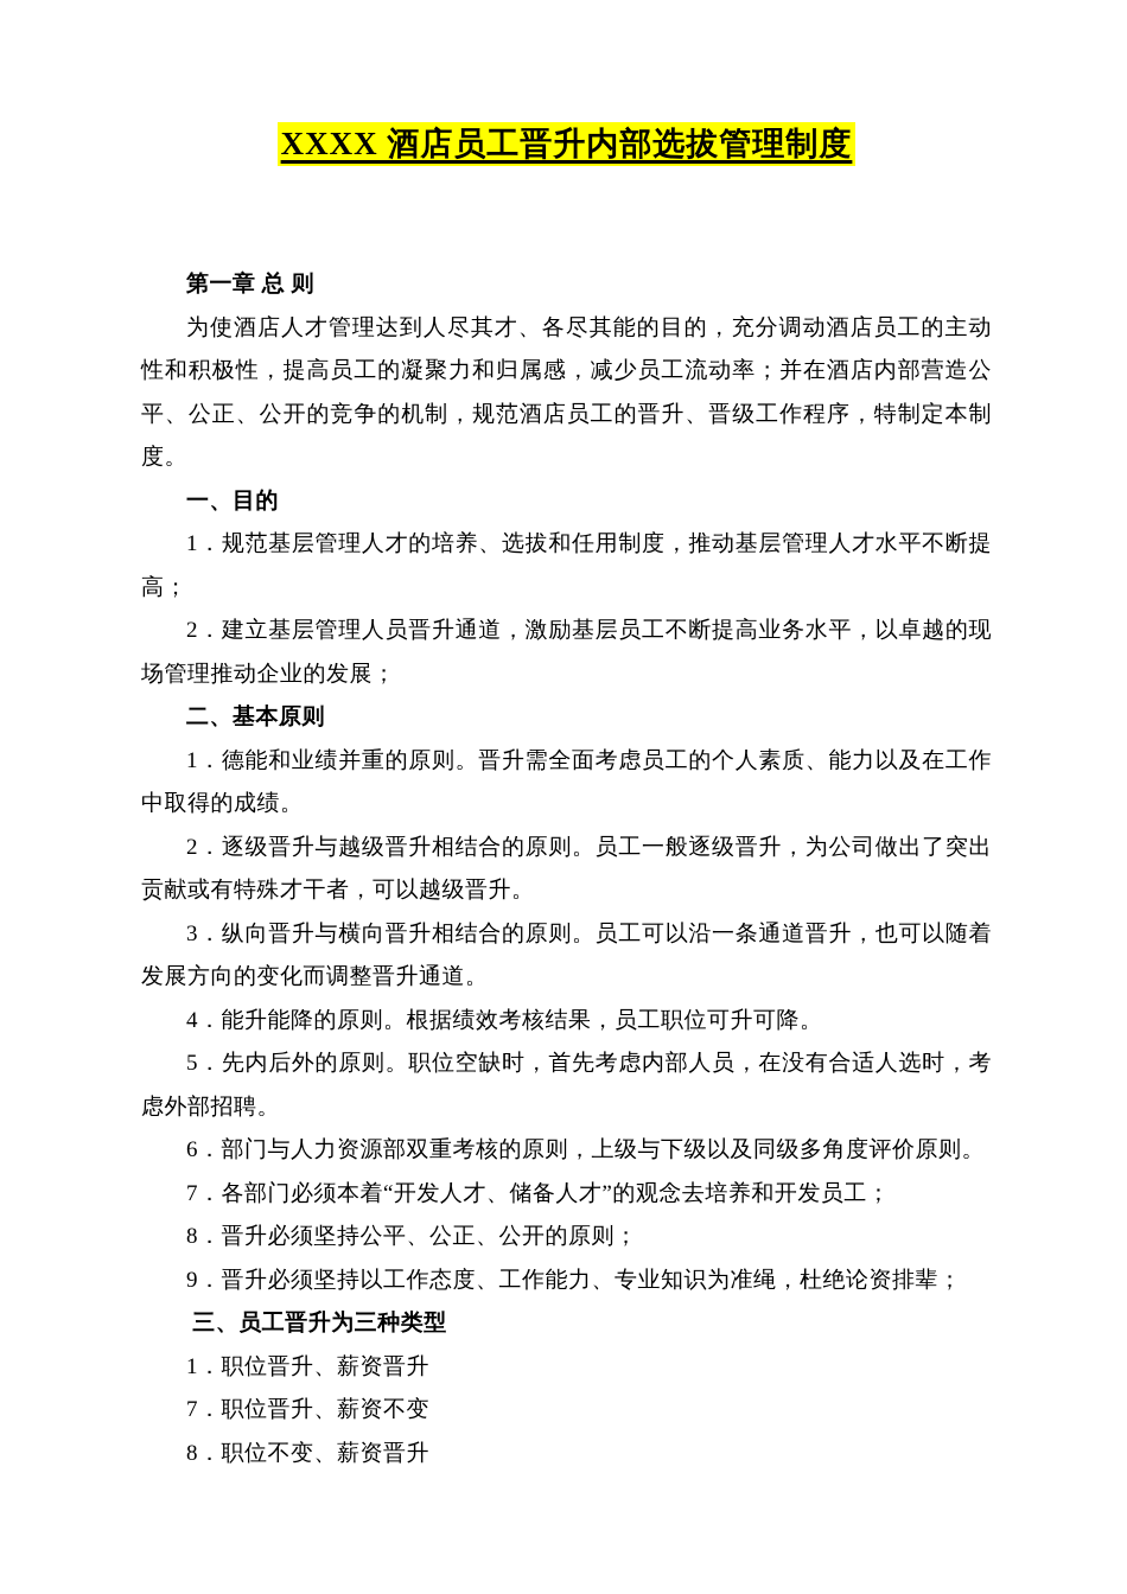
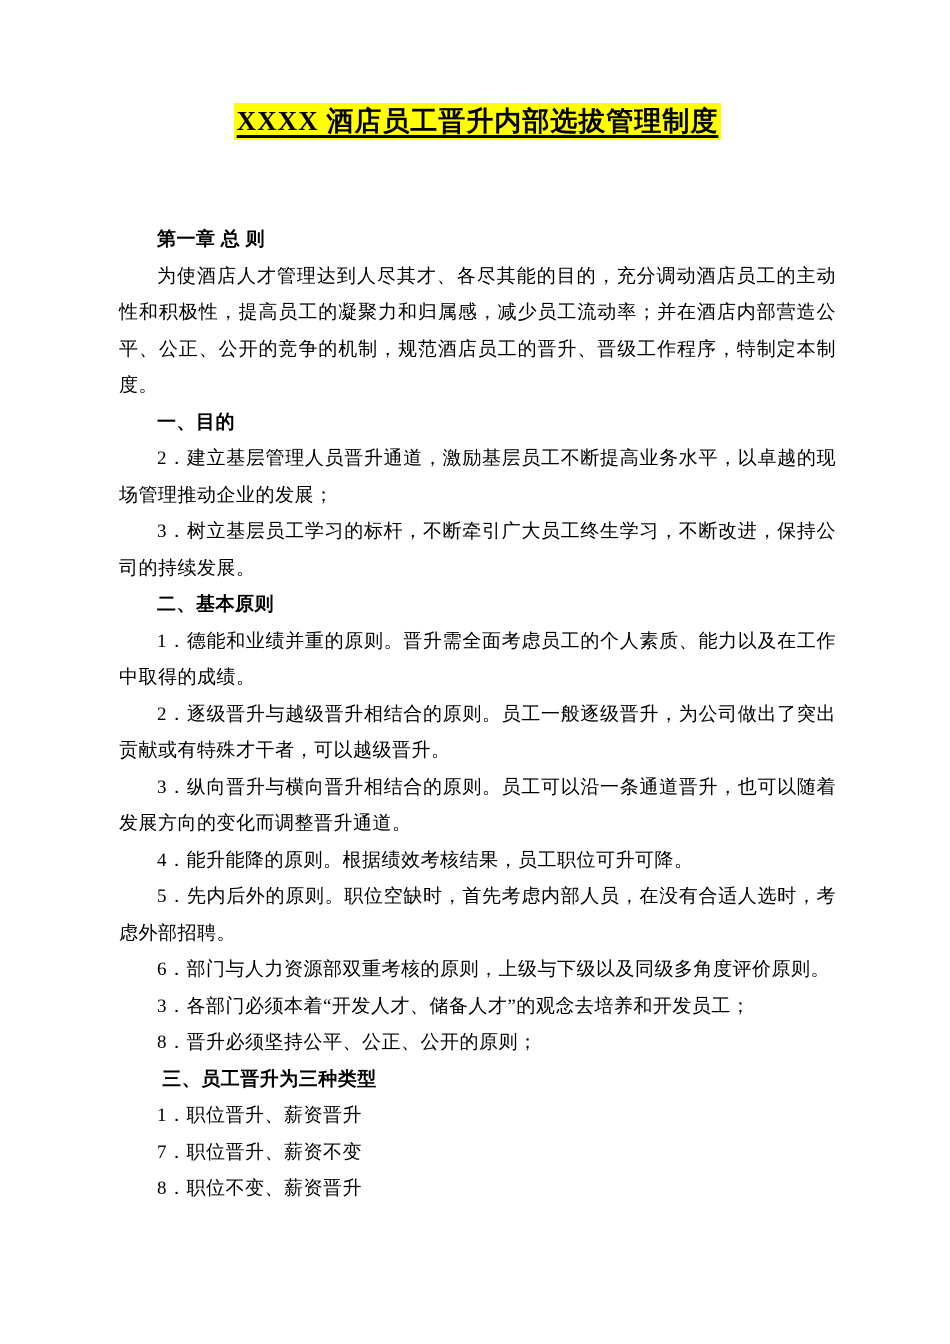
  XXXX 酒店员工晋升内部选拔管理制度
  第一章 总 则
  为使酒店人才管理达到人尽其才、各尽其能的目的，充分调动酒店员工的主动性和积极性，提高员工的凝聚力和归属感，减少员工流动率；并在酒店内部营造公平、公正、公开的竞争的机制，规范酒店员工的晋升、晋级工作程序，特制定本制度。
  一、目的
- 1．规范基层管理人才的培养、选拔和任用制度，推动基层管理人才水平不断提高；
  2．建立基层管理人员晋升通道，激励基层员工不断提高业务水平，以卓越的现场管理推动企业的发展；
+ 3．树立基层员工学习的标杆，不断牵引广大员工终生学习，不断改进，保持公司的持续发展。
  二、基本原则
  1．德能和业绩并重的原则。晋升需全面考虑员工的个人素质、能力以及在工作中取得的成绩。
  2．逐级晋升与越级晋升相结合的原则。员工一般逐级晋升，为公司做出了突出贡献或有特殊才干者，可以越级晋升。
  3．纵向晋升与横向晋升相结合的原则。员工可以沿一条通道晋升，也可以随着发展方向的变化而调整晋升通道。
  4．能升能降的原则。根据绩效考核结果，员工职位可升可降。
  5．先内后外的原则。职位空缺时，首先考虑内部人员，在没有合适人选时，考虑外部招聘。
  6．部门与人力资源部双重考核的原则，上级与下级以及同级多角度评价原则。
- 7．各部门必须本着“开发人才、储备人才”的观念去培养和开发员工；
+ 3．各部门必须本着“开发人才、储备人才”的观念去培养和开发员工；
  8．晋升必须坚持公平、公正、公开的原则；
- 9．晋升必须坚持以工作态度、工作能力、专业知识为准绳，杜绝论资排辈；
  三、员工晋升为三种类型
  1．职位晋升、薪资晋升
  7．职位晋升、薪资不变
  8．职位不变、薪资晋升
